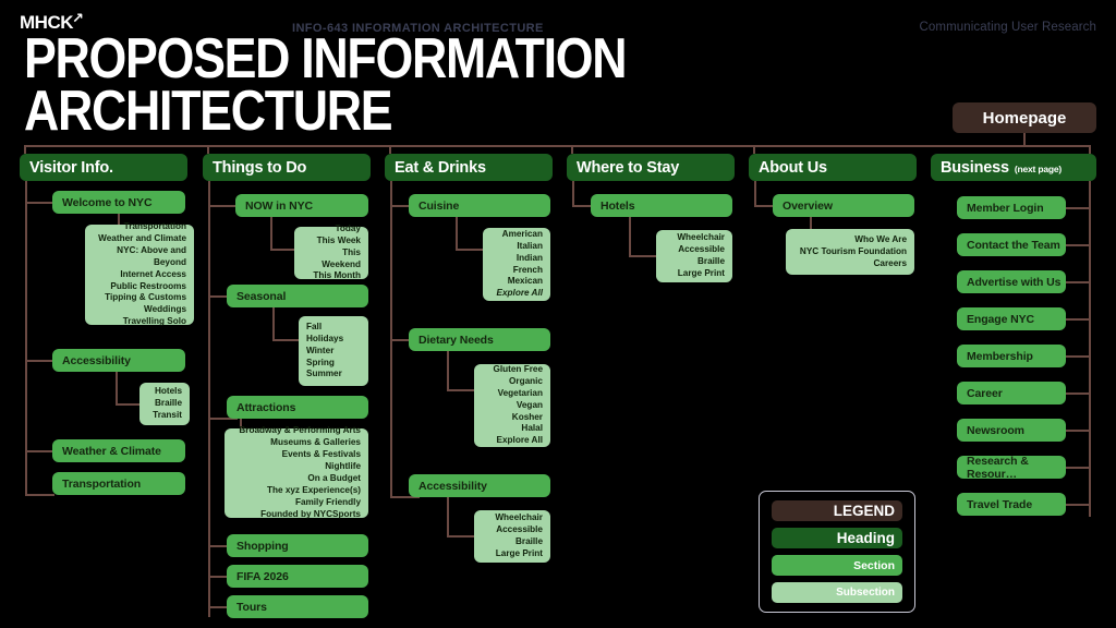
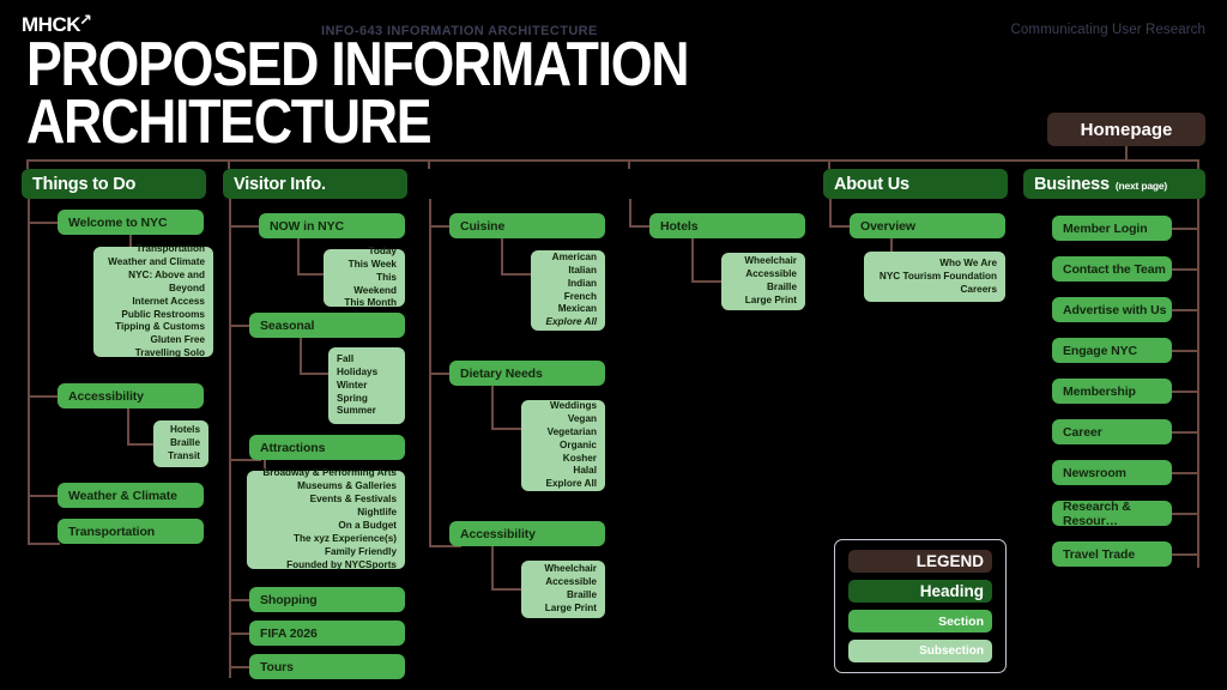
  MHCK↗
  INFO-643 INFORMATION ARCHITECTURE
  Communicating User Research
  PROPOSED INFORMATION ARCHITECTURE
  Homepage
- Visitor Info.
+ Things to Do
  Welcome to NYC
  Transportation
  Weather and Climate
  NYC: Above and
  Beyond
  Internet Access
  Public Restrooms
  Tipping & Customs
- Weddings
+ Gluten Free
  Travelling Solo
  Accessibility
  Hotels
  Braille
  Transit
  Weather & Climate
  Transportation
- Things to Do
+ Visitor Info.
  NOW in NYC
  Today
  This Week
  This Weekend
  This Month
  Seasonal
  Fall
  Holidays
  Winter
  Spring
  Summer
  Attractions
  Broadway & Performing Arts
  Museums & Galleries
  Events & Festivals
  Nightlife
  On a Budget
  The xyz Experience(s)
  Family Friendly
  Founded by NYCSports
  Shopping
  FIFA 2026
  Tours
- Eat & Drinks
  Cuisine
  American
  Italian
  Indian
  French
  Mexican
  Explore All
  Dietary Needs
- Gluten Free
+ Weddings
- Organic
+ Vegan
  Vegetarian
- Vegan
+ Organic
  Kosher
  Halal
  Explore All
  Accessibility
  Wheelchair
  Accessible
  Braille
  Large Print
- Where to Stay
  Hotels
  Wheelchair
  Accessible
  Braille
  Large Print
  About Us
  Overview
  Who We Are
  NYC Tourism Foundation
  Careers
  Business
  (next page)
  Member Login
  Contact the Team
  Advertise with Us
  Engage NYC
  Membership
  Career
  Newsroom
  Research & Resour…
  Travel Trade
  LEGEND
  Heading
  Section
  Subsection
